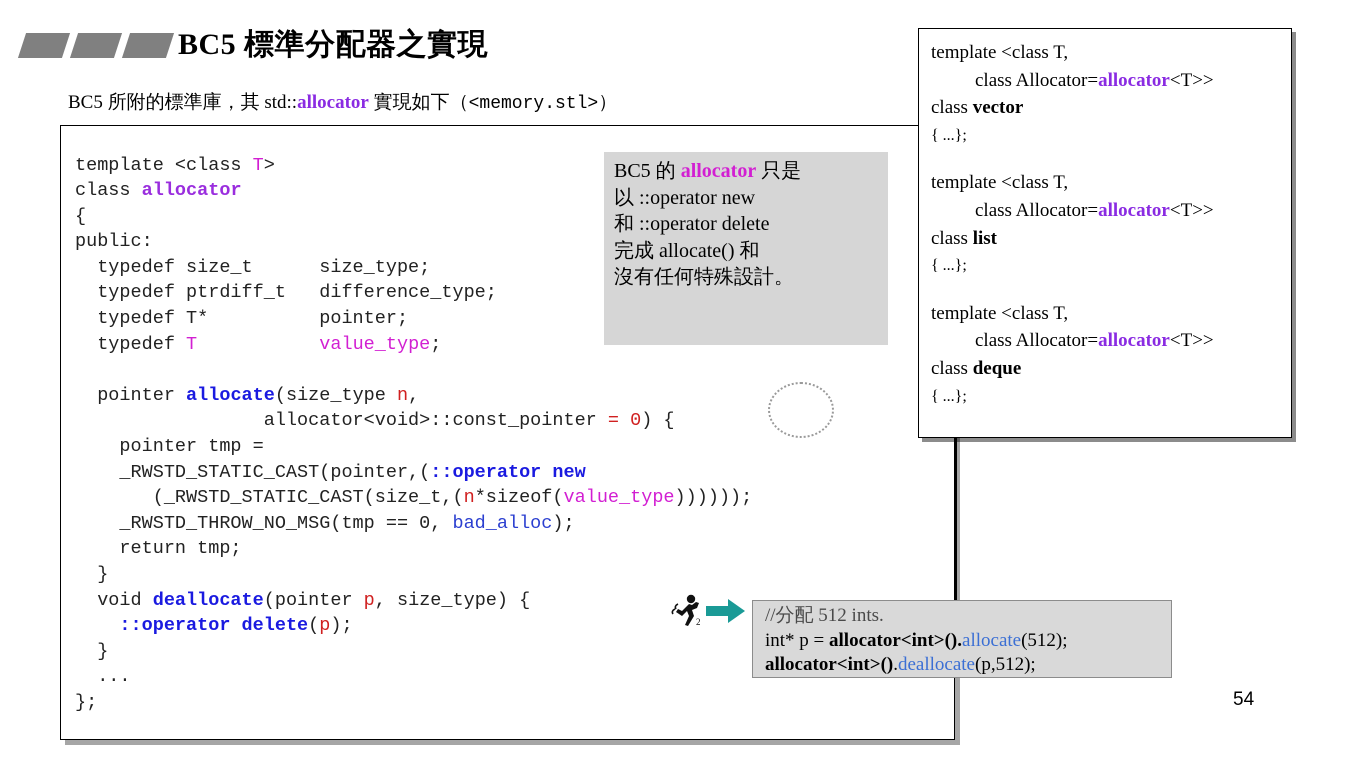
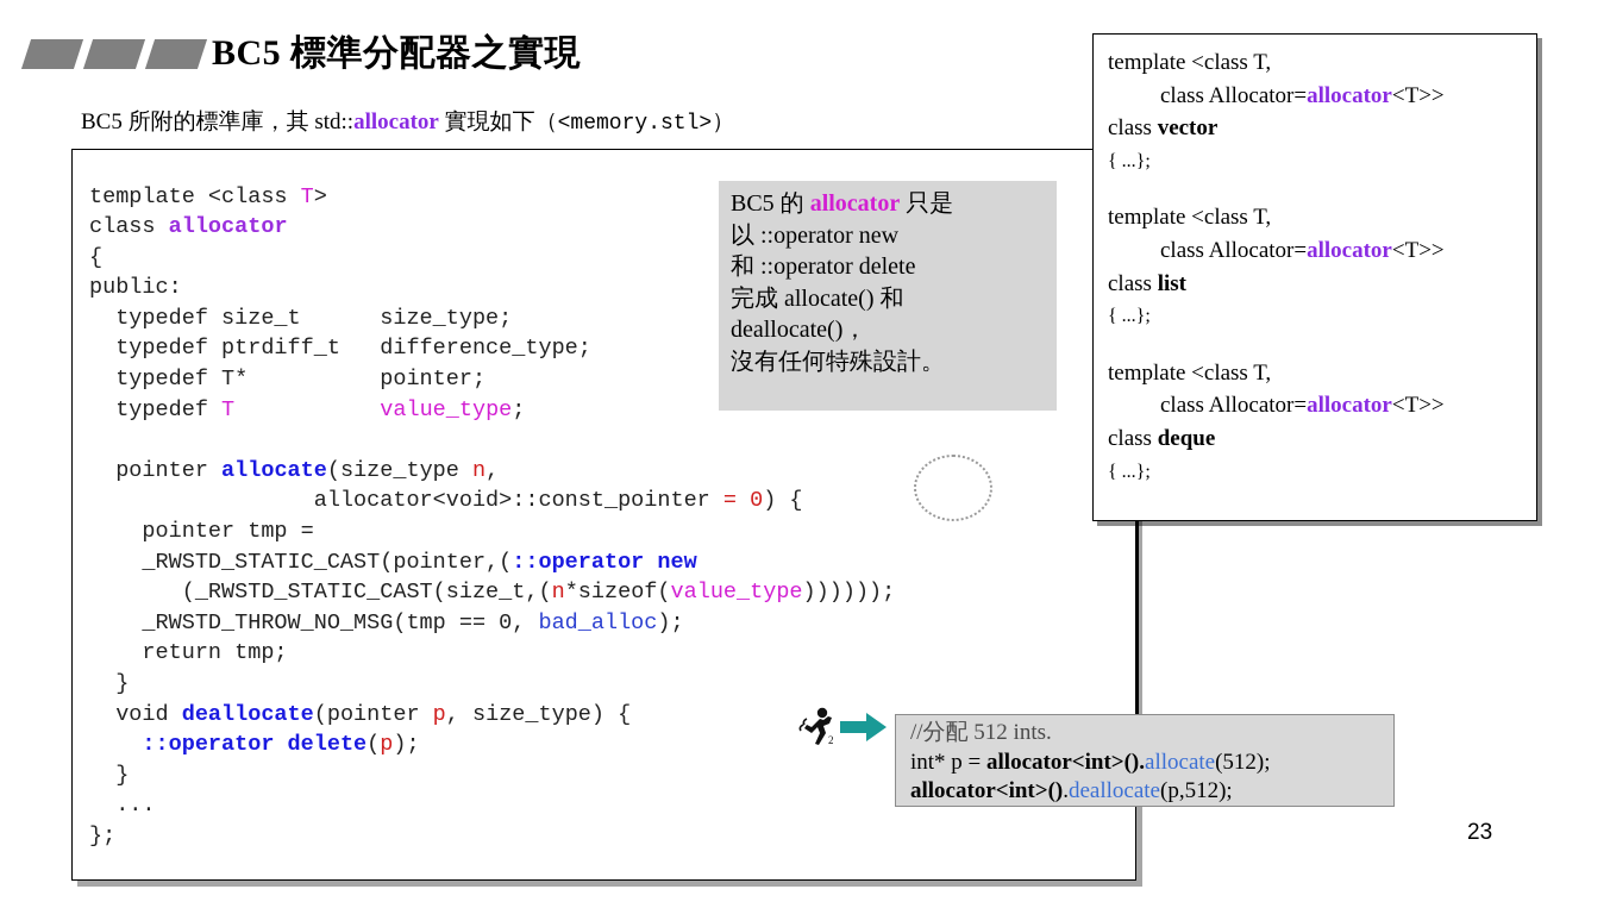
  BC5 標準分配器之實現
  BC5 所附的標準庫，其 std::allocator 實現如下（<memory.stl>）
  template <class T> class allocator { public: typedef size_t size_type; typedef ptrdiff_t difference_type; typedef T* pointer; typedef T value_type; pointer allocate(size_type n, allocator<void>::const_pointer = 0) { pointer tmp = _RWSTD_STATIC_CAST(pointer,(::operator new (_RWSTD_STATIC_CAST(size_t,(n*sizeof(value_type)))))); _RWSTD_THROW_NO_MSG(tmp == 0, bad_alloc); return tmp; } void deallocate(pointer p, size_type) { ::operator delete(p); } ... };
  BC5 的 allocator 只是
  以 ::operator new
  和 ::operator delete
  完成 allocate() 和
+ deallocate()，
  沒有任何特殊設計。
  template <class T,
  class Allocator=allocator<T>>
  class vector
  { ...};
  template <class T,
  class Allocator=allocator<T>>
  class list
  { ...};
  template <class T,
  class Allocator=allocator<T>>
  class deque
  { ...};
  2
  //分配 512 ints.
  int* p = allocator<int>().allocate(512);
  allocator<int>().deallocate(p,512);
- 54
+ 23
